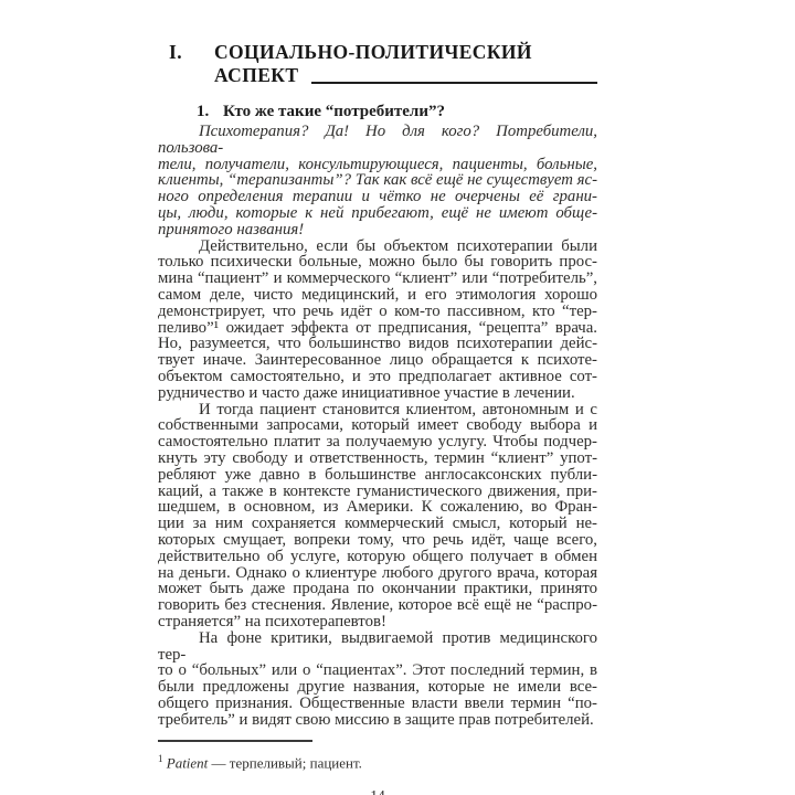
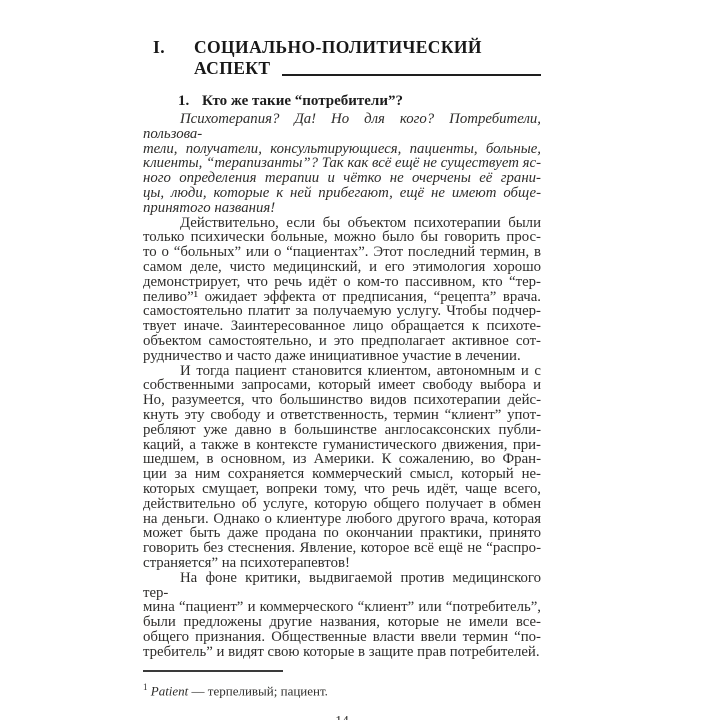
  I.
  СОЦИАЛЬНО-ПОЛИТИЧЕСКИЙ
  АСПЕКТ
  1.
  Кто же такие “потребители”?
  Психотерапия? Да! Но для кого? Потребители, пользова-
  тели, получатели, консультирующиеся, пациенты, больные,
  клиенты, “терапизанты”? Так как всё ещё не существует яс-
  ного определения терапии и чётко не очерчены её грани-
  цы, люди, которые к ней прибегают, ещё не имеют обще-
  принятого названия!
  Действительно, если бы объектом психотерапии были
  только психически больные, можно было бы говорить прос-
- мина “пациент” и коммерческого “клиент” или “потребитель”,
+ то о “больных” или о “пациентах”. Этот последний термин, в
  самом деле, чисто медицинский, и его этимология хорошо
  демонстрирует, что речь идёт о ком-то пассивном, кто “тер-
  пеливо”¹ ожидает эффекта от предписания, “рецепта” врача.
- Но, разумеется, что большинство видов психотерапии дейс-
+ самостоятельно платит за получаемую услугу. Чтобы подчер-
  твует иначе. Заинтересованное лицо обращается к психоте-
  объектом самостоятельно, и это предполагает активное сот-
  рудничество и часто даже инициативное участие в лечении.
  И тогда пациент становится клиентом, автономным и с
  собственными запросами, который имеет свободу выбора и
- самостоятельно платит за получаемую услугу. Чтобы подчер-
+ Но, разумеется, что большинство видов психотерапии дейс-
  кнуть эту свободу и ответственность, термин “клиент” упот-
  ребляют уже давно в большинстве англосаксонских публи-
  каций, а также в контексте гуманистического движения, при-
  шедшем, в основном, из Америки. К сожалению, во Фран-
  ции за ним сохраняется коммерческий смысл, который не-
  которых смущает, вопреки тому, что речь идёт, чаще всего,
  действительно об услуге, которую общего получает в обмен
  на деньги. Однако о клиентуре любого другого врача, которая
  может быть даже продана по окончании практики, принято
  говорить без стеснения. Явление, которое всё ещё не “распро-
  страняется” на психотерапевтов!
  На фоне критики, выдвигаемой против медицинского тер-
- то о “больных” или о “пациентах”. Этот последний термин, в
+ мина “пациент” и коммерческого “клиент” или “потребитель”,
  были предложены другие названия, которые не имели все-
  общего признания. Общественные власти ввели термин “по-
- требитель” и видят свою миссию в защите прав потребителей.
+ требитель” и видят свою которые в защите прав потребителей.
  1 Patient — терпеливый; пациент.
